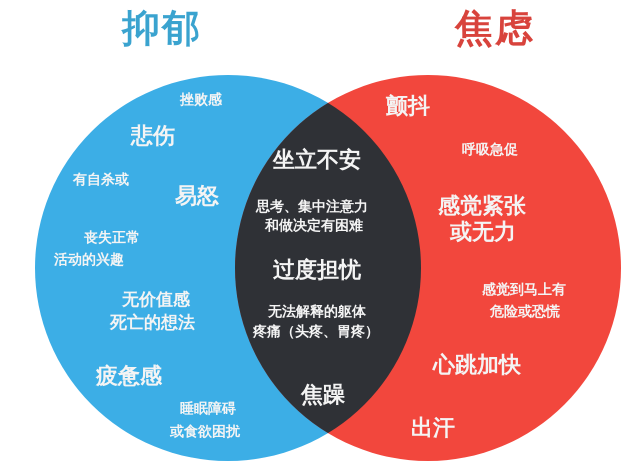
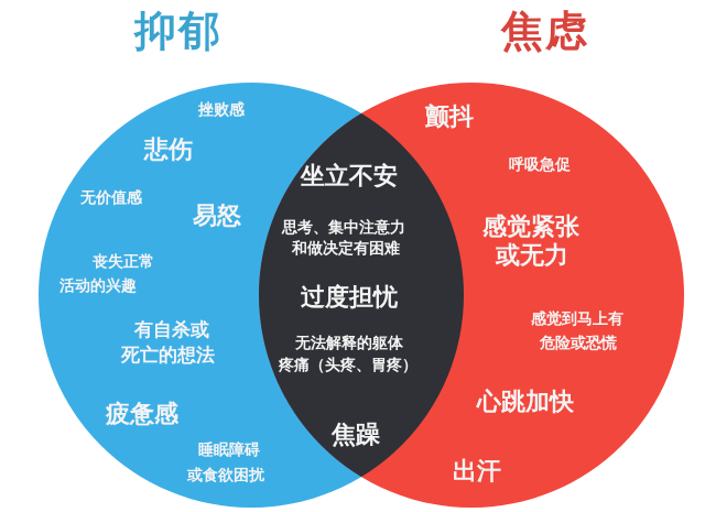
  抑郁
  焦虑
  挫败感
  悲伤
- 有自杀或
+ 无价值感
  易怒
  丧失正常
  活动的兴趣
- 无价值感
+ 有自杀或
  死亡的想法
  疲惫感
  睡眠障碍
  或食欲困扰
  坐立不安
  思考、集中注意力
  和做决定有困难
  过度担忧
  无法解释的躯体
  疼痛（头疼、胃疼）
  焦躁
  颤抖
  呼吸急促
  感觉紧张
  或无力
  感觉到马上有
  危险或恐慌
  心跳加快
  出汗
